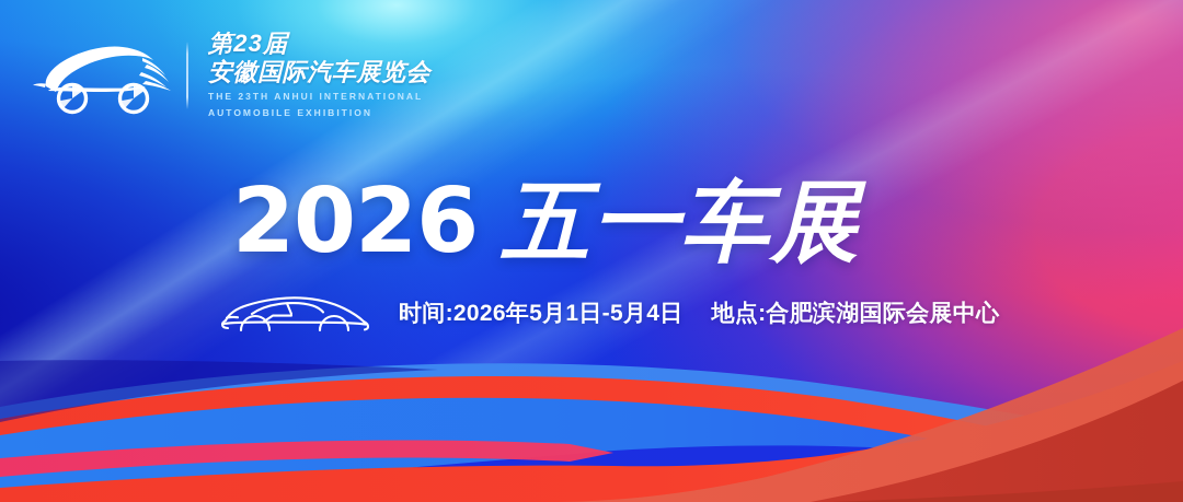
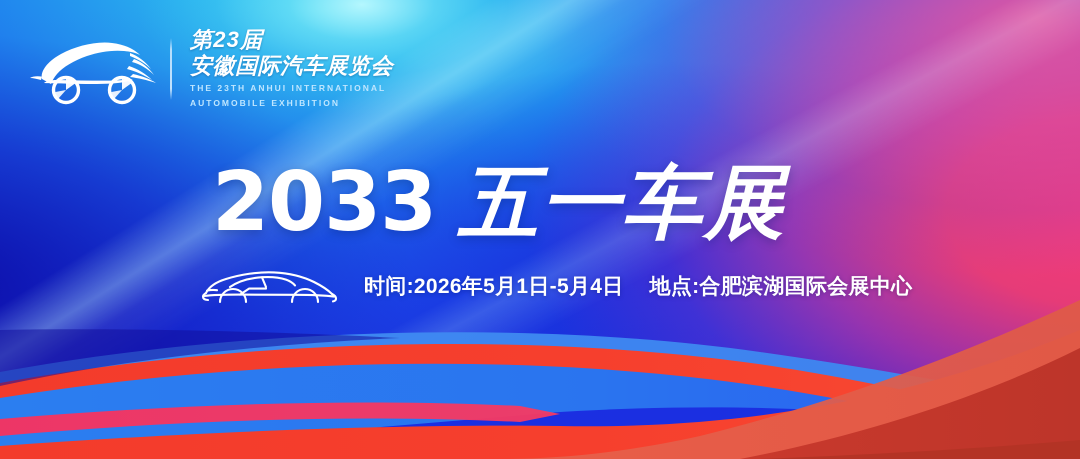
  第23届
  安徽国际汽车展览会
  THE 23TH ANHUI INTERNATIONAL
  AUTOMOBILE EXHIBITION
- 2026
+ 2033
  五一车展
  时间:2026年5月1日-5月4日
  地点:合肥滨湖国际会展中心
